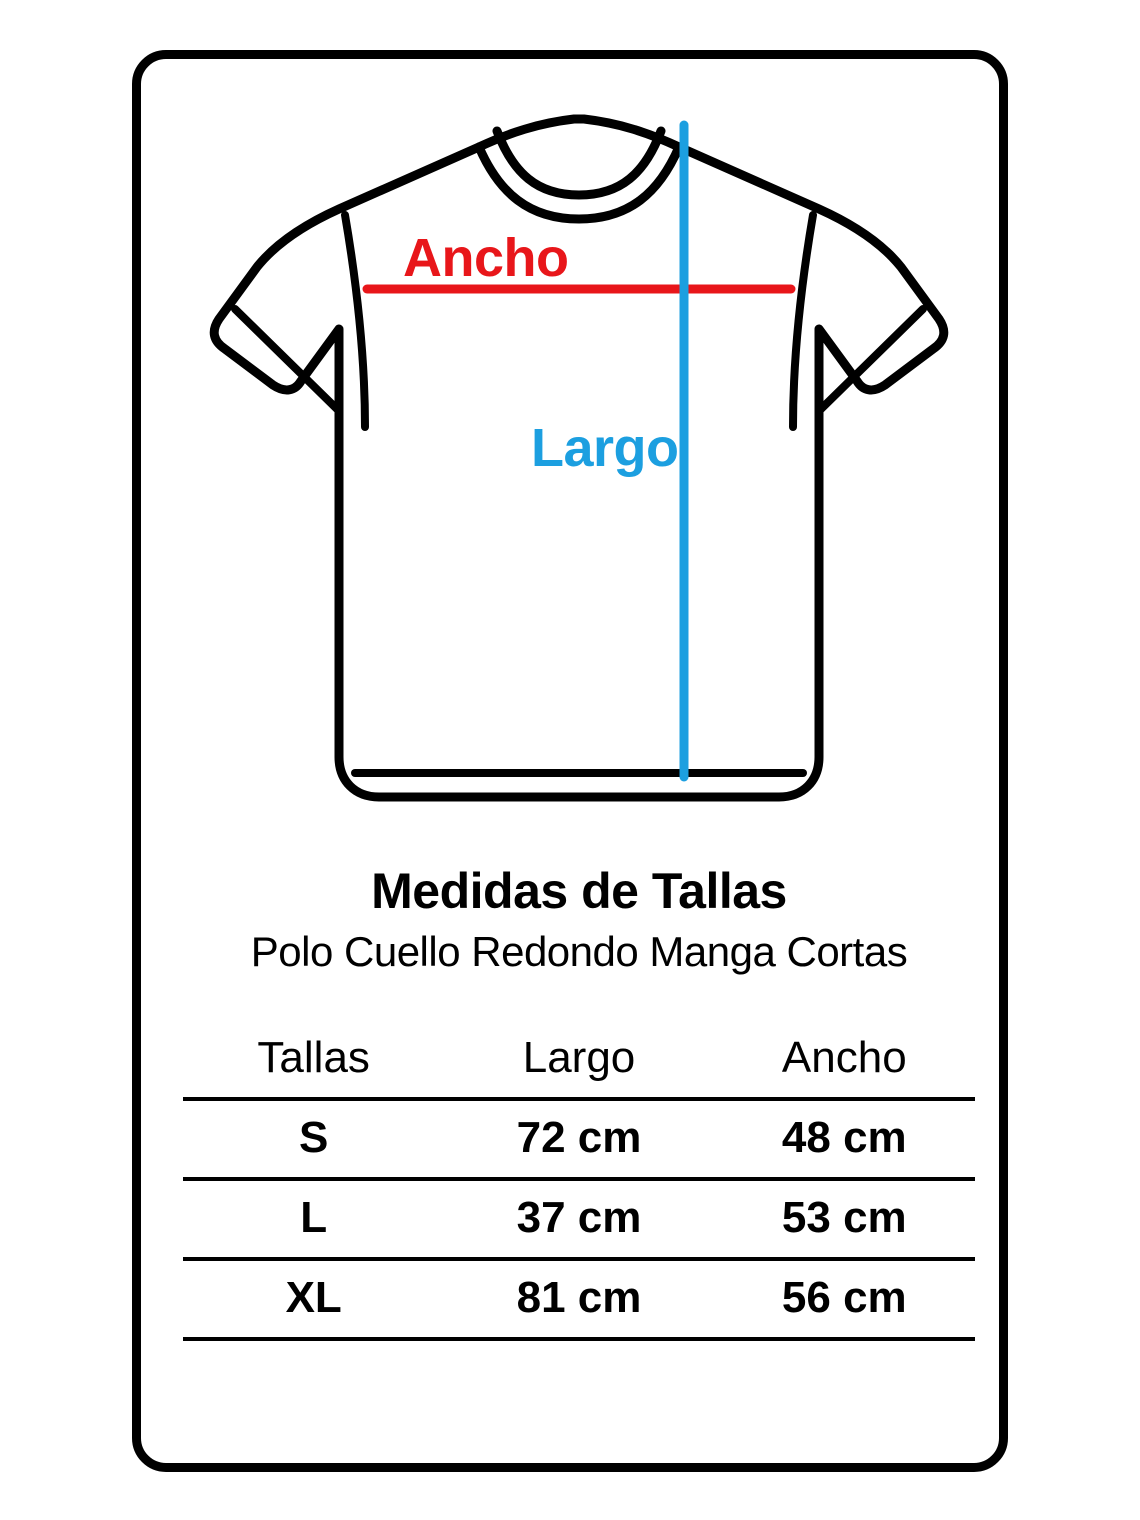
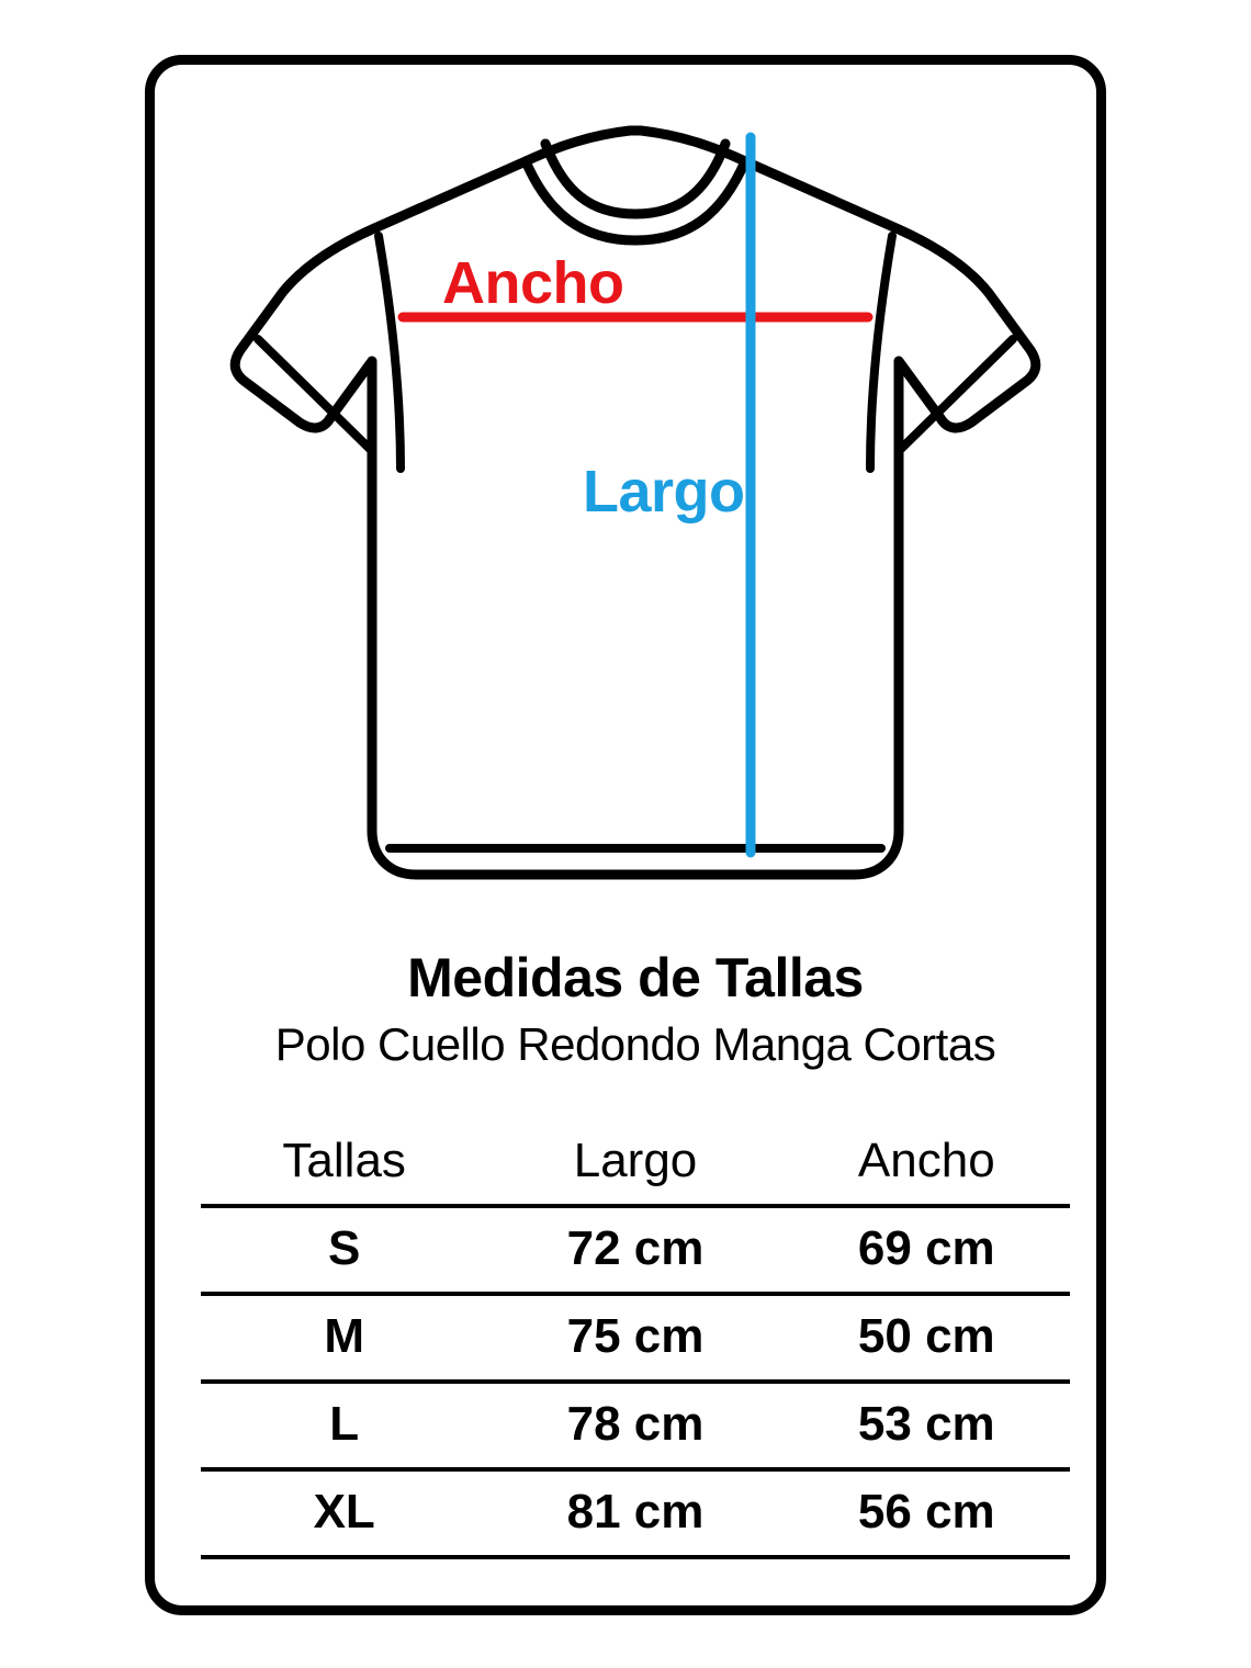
  Ancho
  Largo
  Medidas de Tallas
  Polo Cuello Redondo Manga Cortas
  Tallas	Largo	Ancho
- S	72 cm	48 cm
+ S	72 cm	69 cm
+ M	75 cm	50 cm
- L	37 cm	53 cm
+ L	78 cm	53 cm
  XL	81 cm	56 cm
